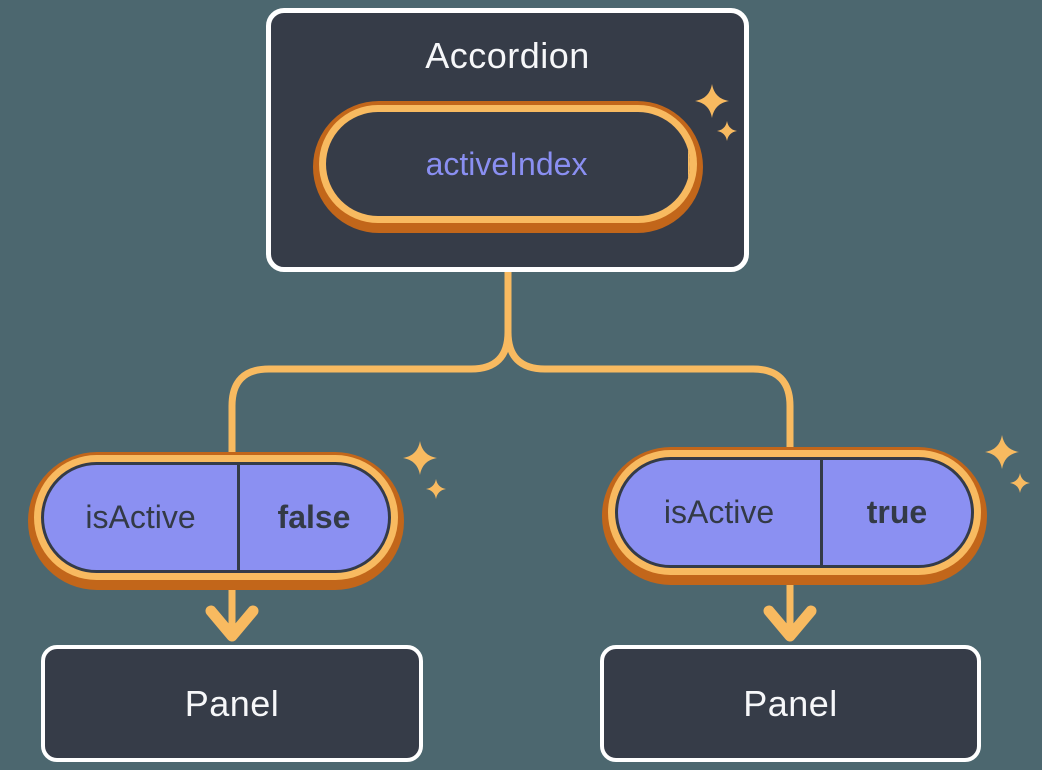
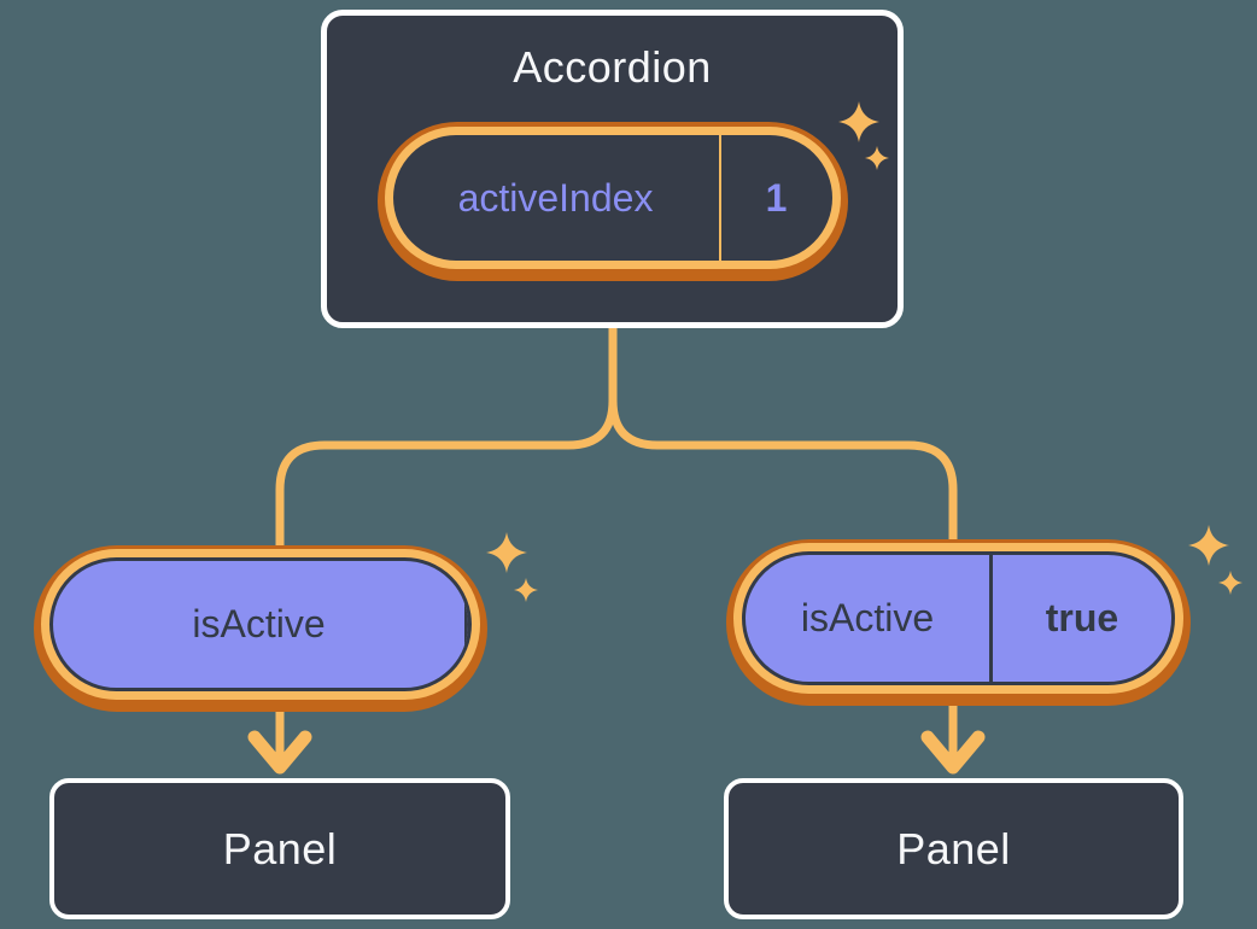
  Accordion
  activeIndex
+ 1
  isActive
- false
  isActive
  true
  Panel
  Panel
